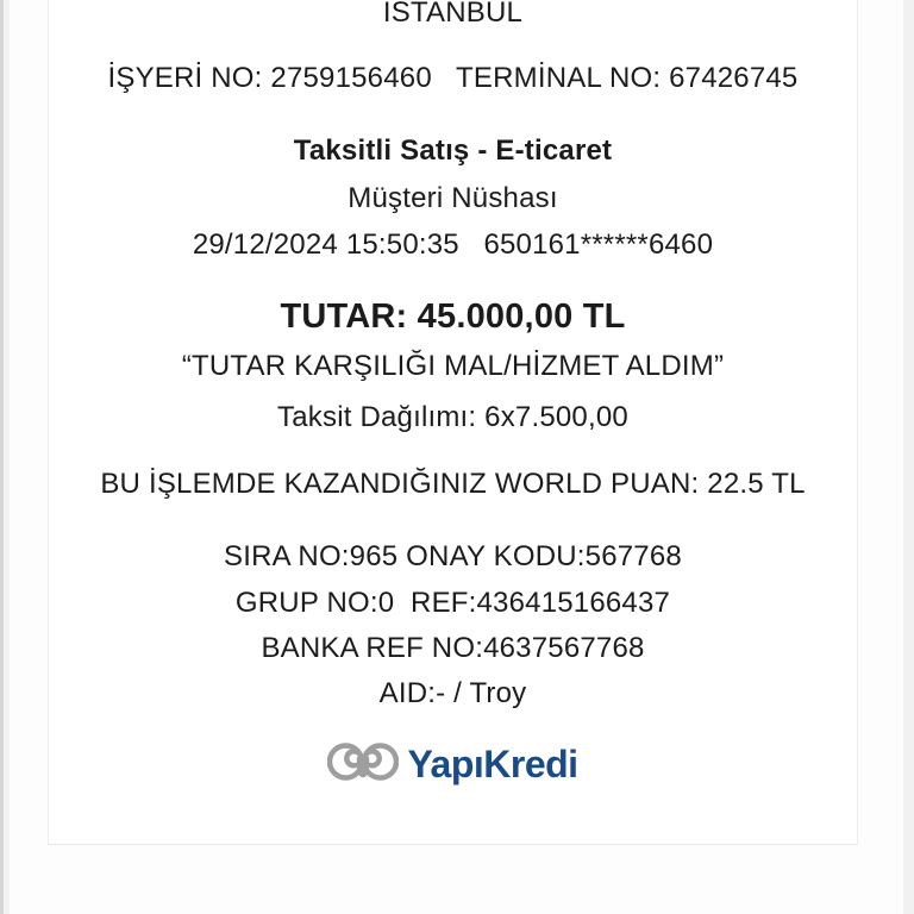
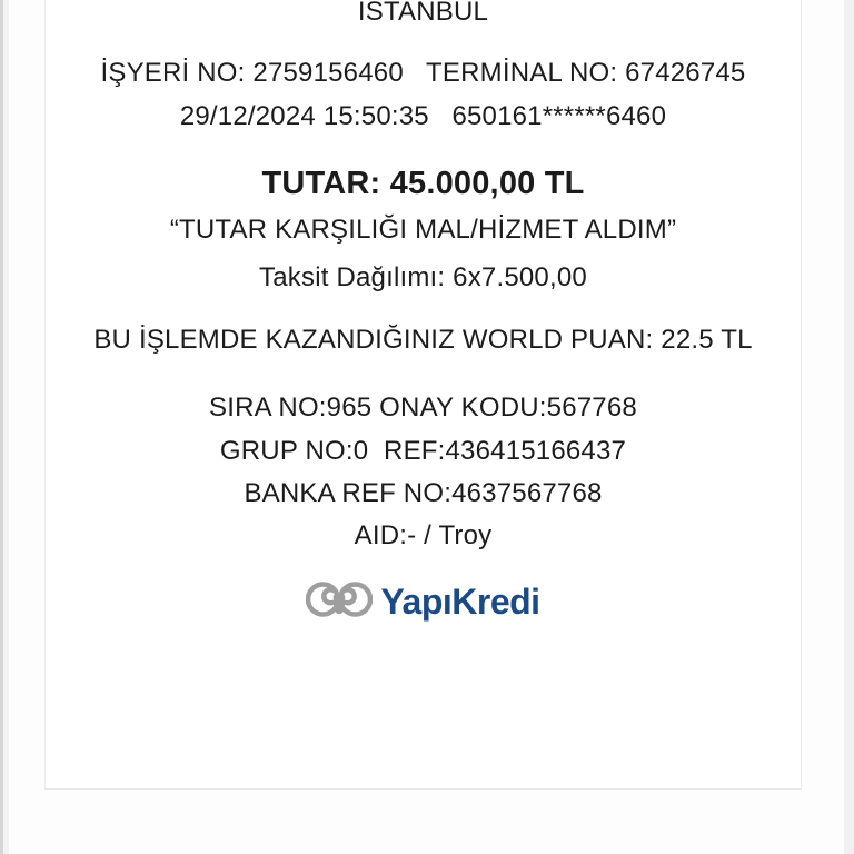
  ISTANBUL
  İŞYERİ NO: 2759156460 TERMİNAL NO: 67426745
- Taksitli Satış - E-ticaret
- Müşteri Nüshası
  29/12/2024 15:50:35 650161******6460
  TUTAR: 45.000,00 TL
  “TUTAR KARŞILIĞI MAL/HİZMET ALDIM”
  Taksit Dağılımı: 6x7.500,00
  BU İŞLEMDE KAZANDIĞINIZ WORLD PUAN: 22.5 TL
  SIRA NO:965 ONAY KODU:567768
  GRUP NO:0 REF:436415166437
  BANKA REF NO:4637567768
  AID:- / Troy
  YapıKredi
